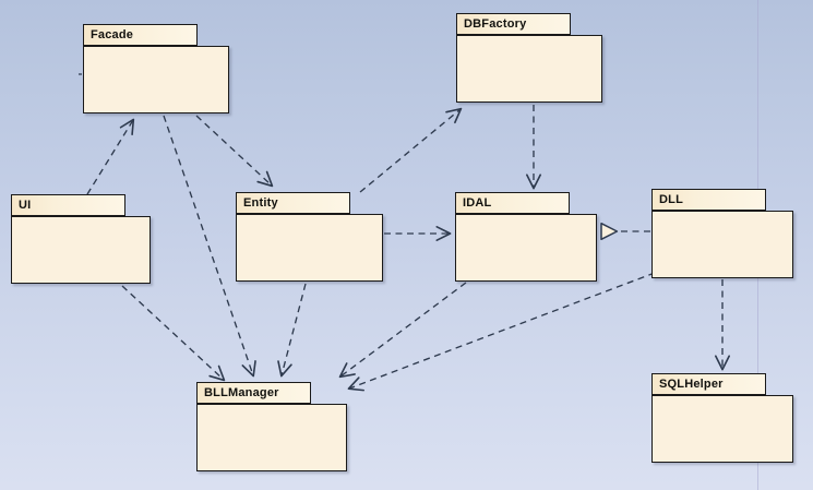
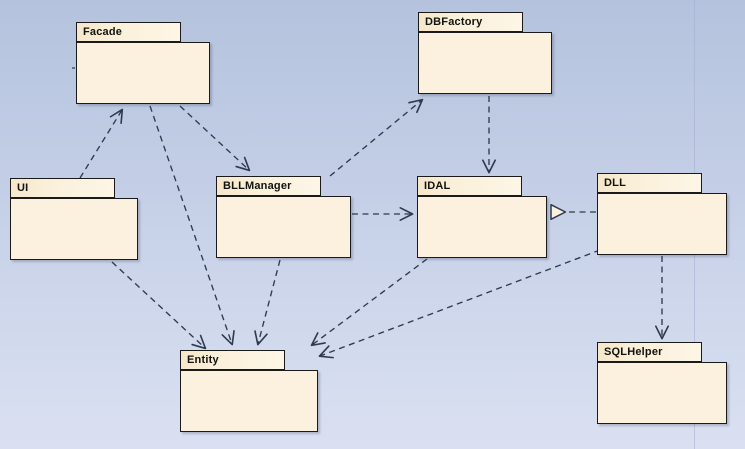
  Facade
  DBFactory
  UI
- Entity
+ BLLManager
  IDAL
  DLL
- BLLManager
+ Entity
  SQLHelper
